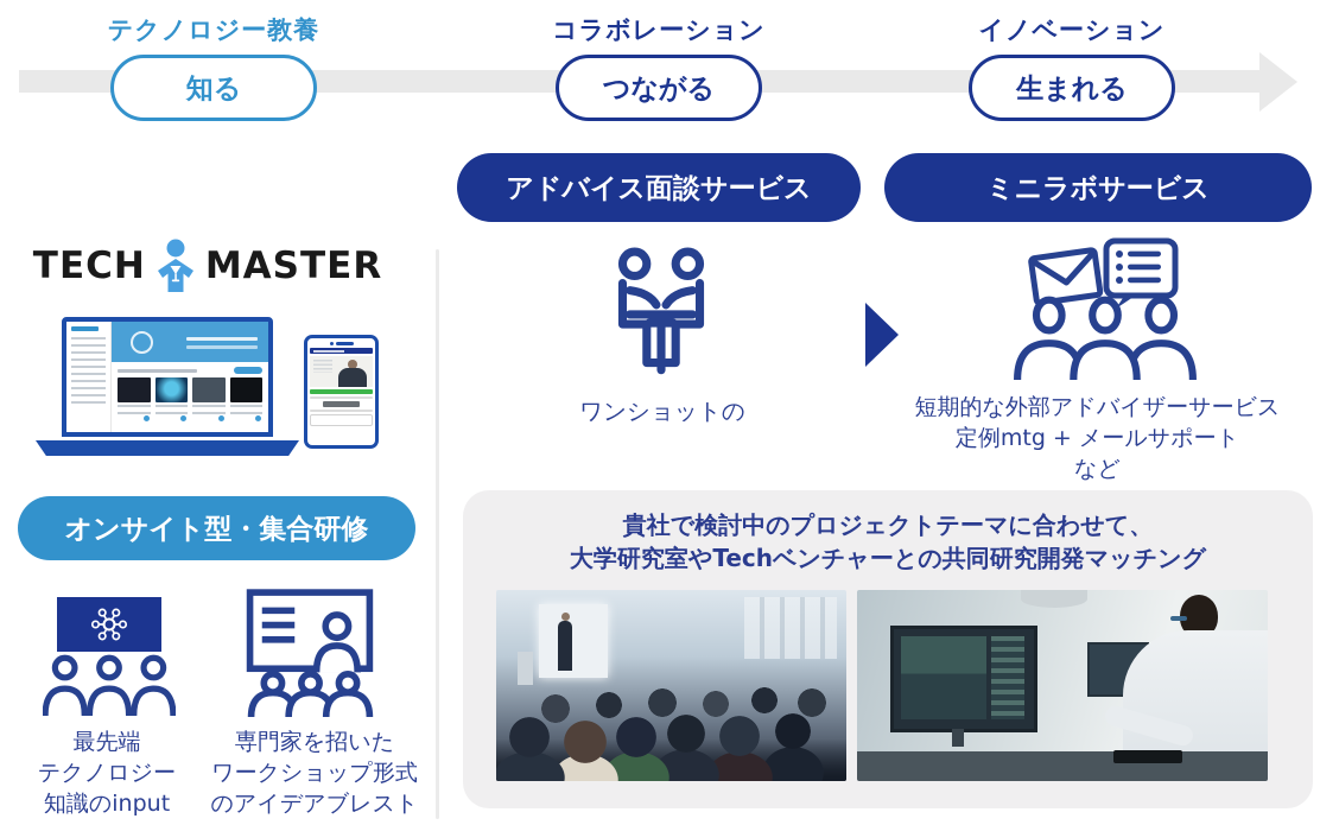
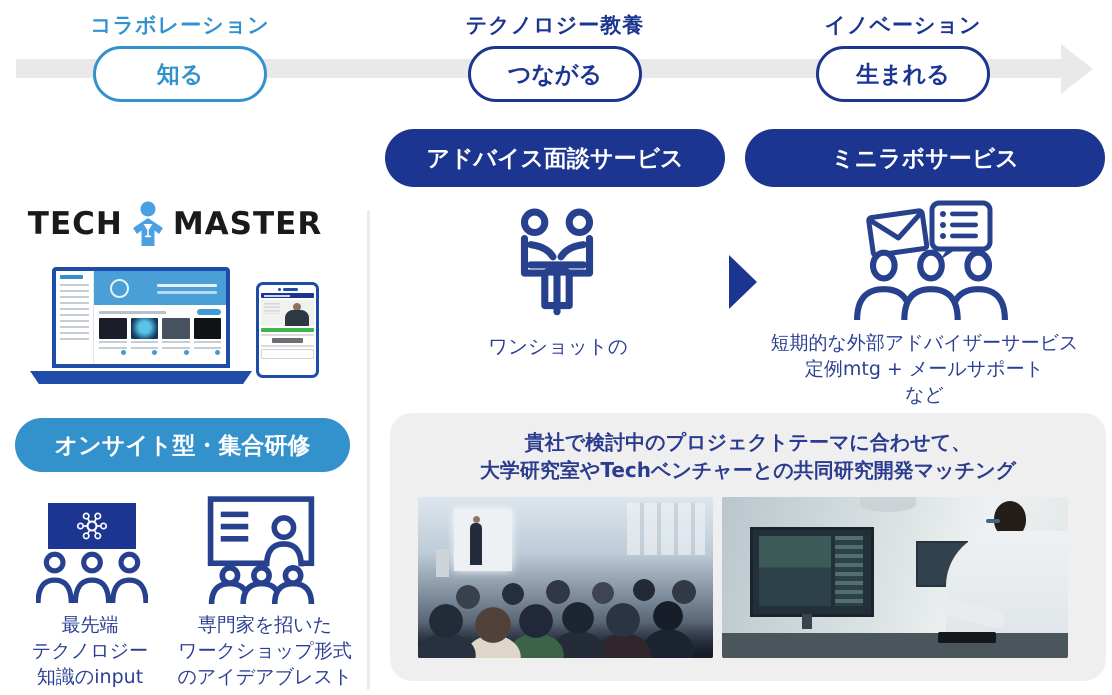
- テクノロジー教養
+ コラボレーション
  知る
- コラボレーション
+ テクノロジー教養
  つながる
  イノベーション
  生まれる
  アドバイス面談サービス
  ミニラボサービス
  TECH
  MASTER
  オンサイト型・集合研修
  最先端
  テクノロジー
  知識のinput
  専門家を招いた
  ワークショップ形式
  のアイデアブレスト
  ワンショットの
  短期的な外部アドバイザーサービス
  定例mtg + メールサポート
  など
  貴社で検討中のプロジェクトテーマに合わせて、
  大学研究室やTechベンチャーとの共同研究開発マッチング
